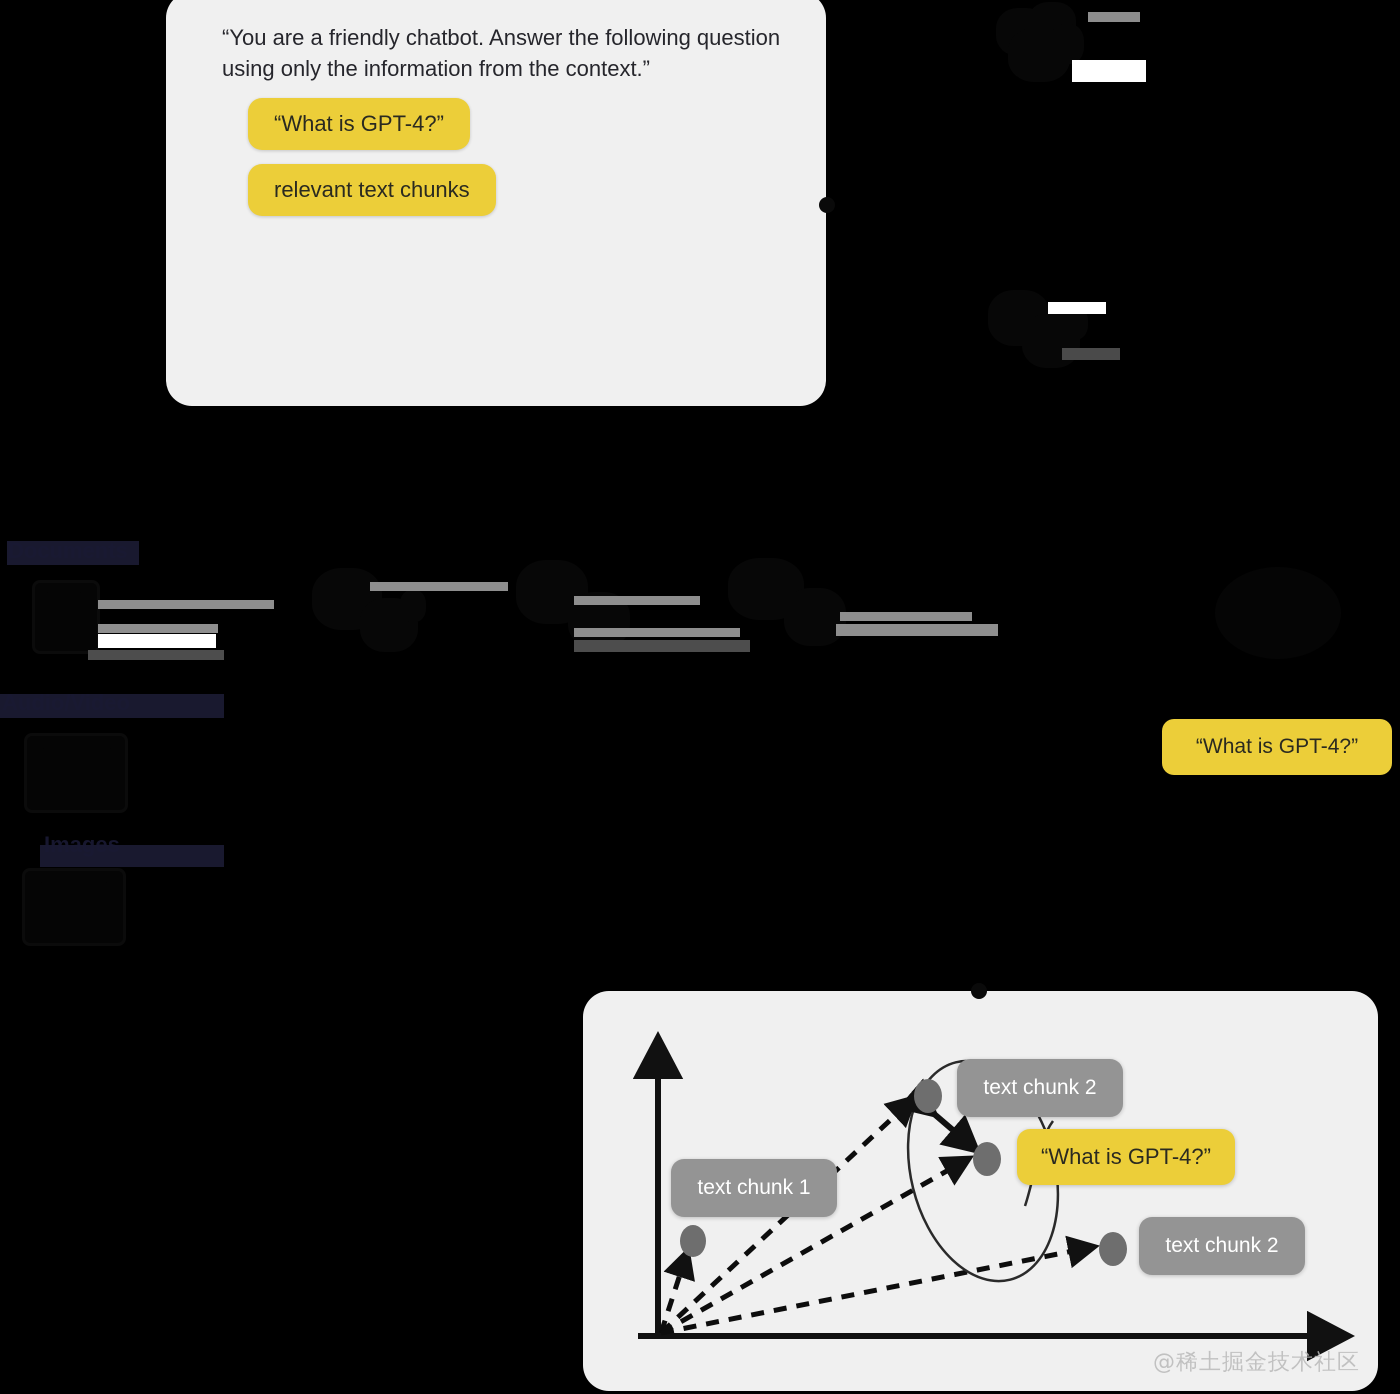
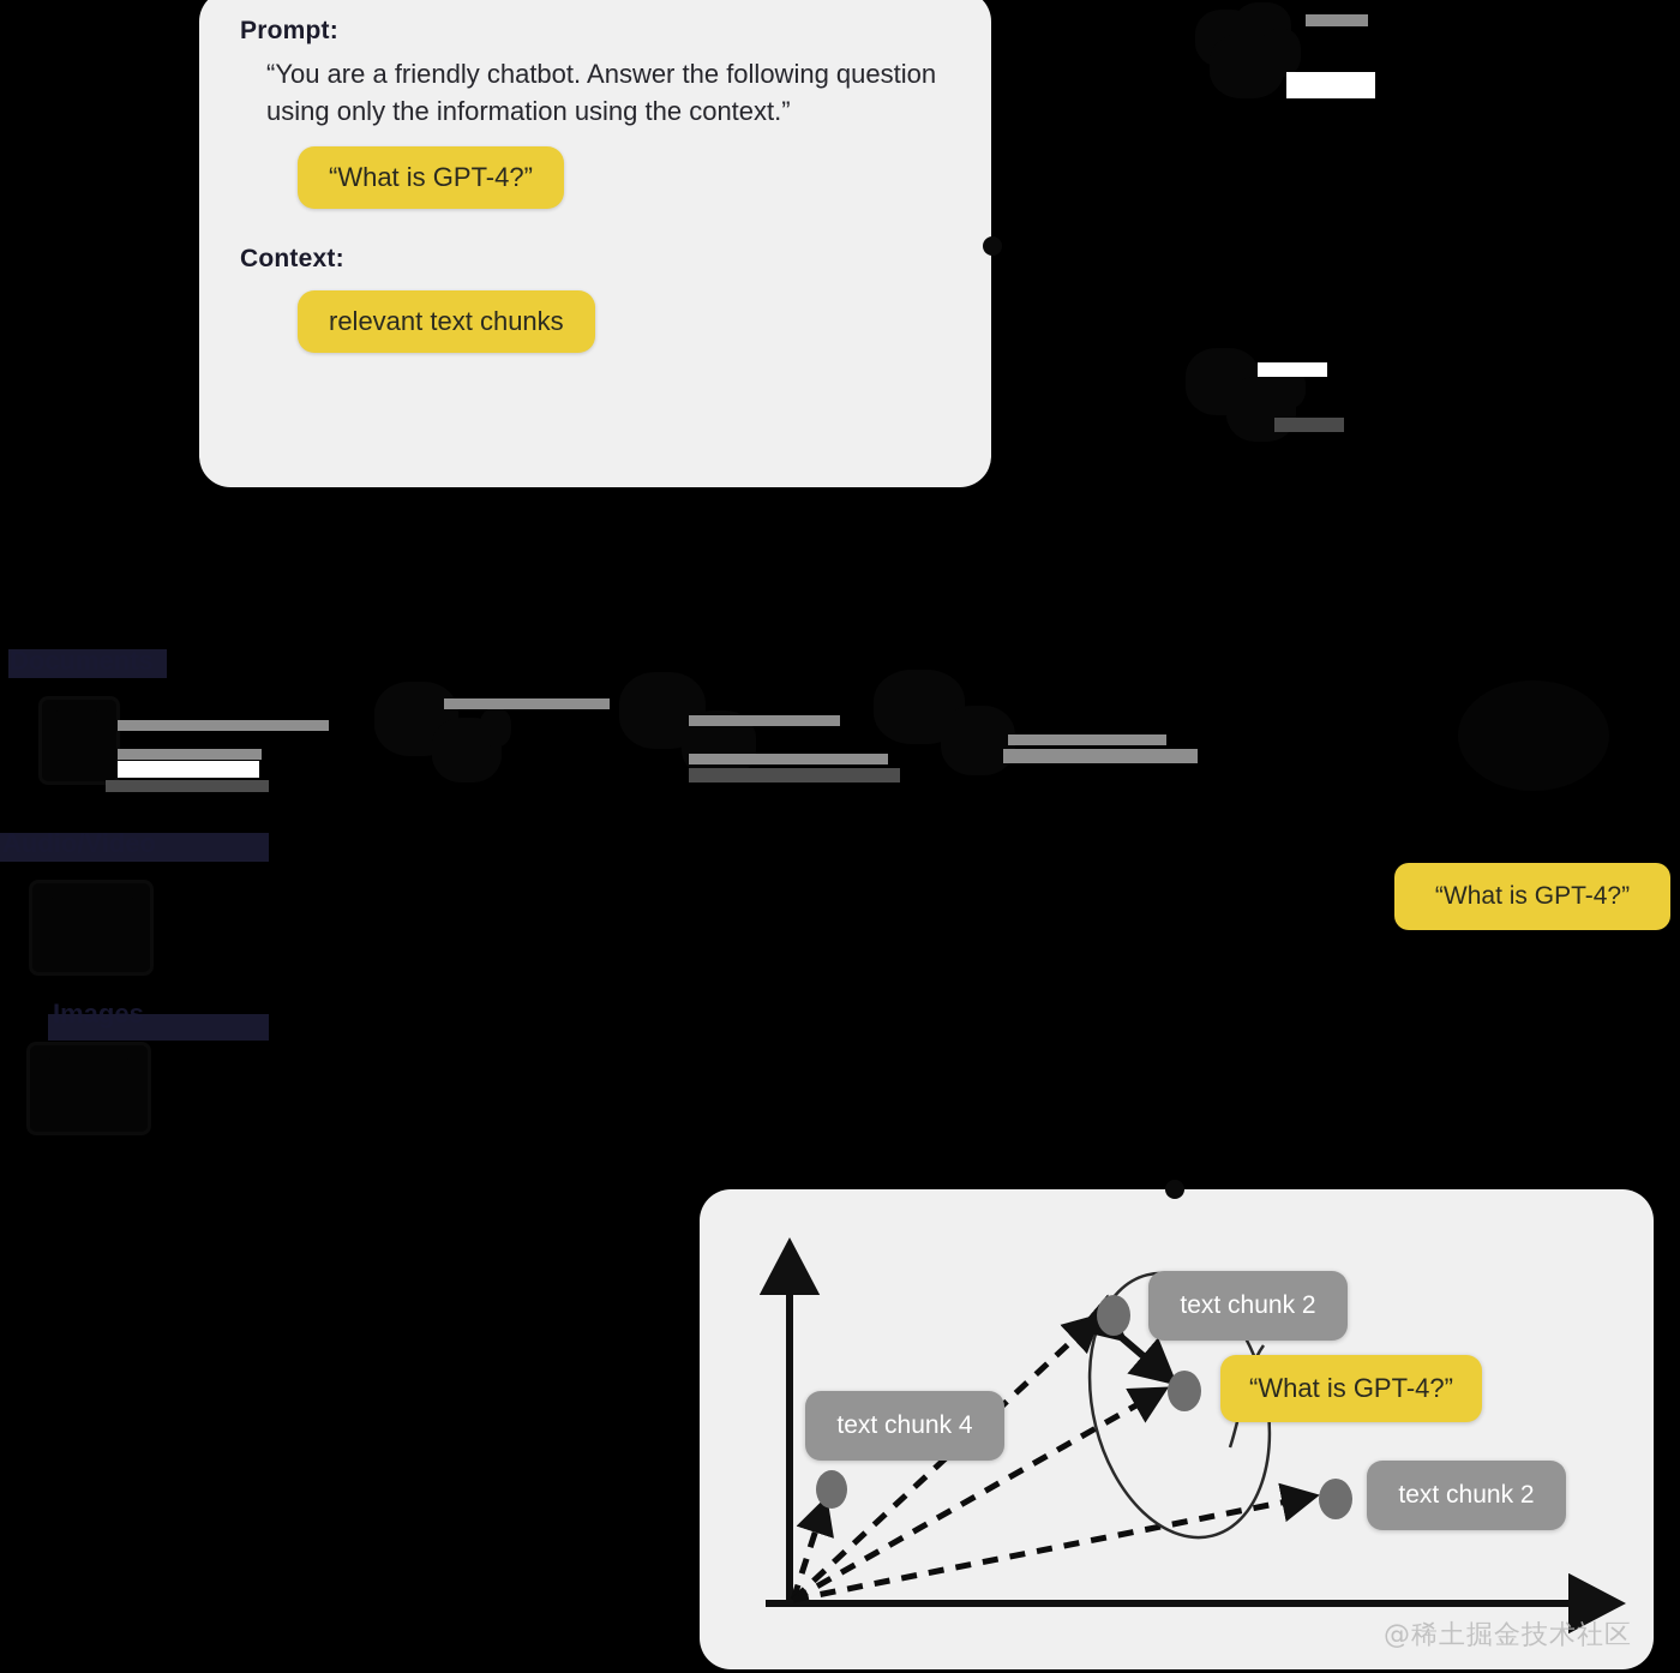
+ Prompt:
- “You are a friendly chatbot. Answer the following question using only the information from the context.”
+ “You are a friendly chatbot. Answer the following question using only the information using the context.”
  “What is GPT-4?”
+ Context:
  relevant text chunks
  Documents
  Audio/Video
  Images
  “What is GPT-4?”
  text chunk 2
  “What is GPT-4?”
- text chunk 1
+ text chunk 4
  text chunk 2
  @稀土掘金技术社区
